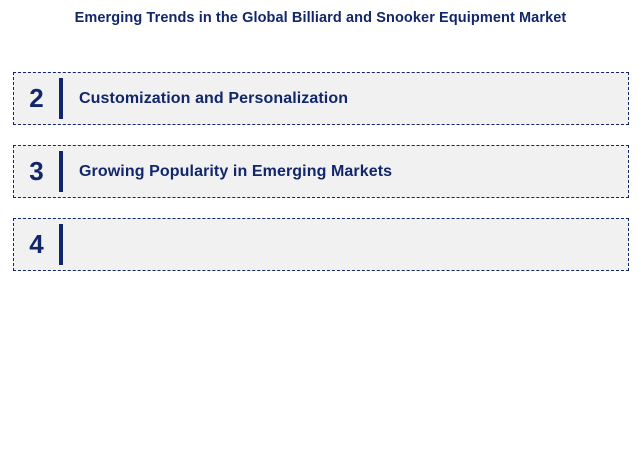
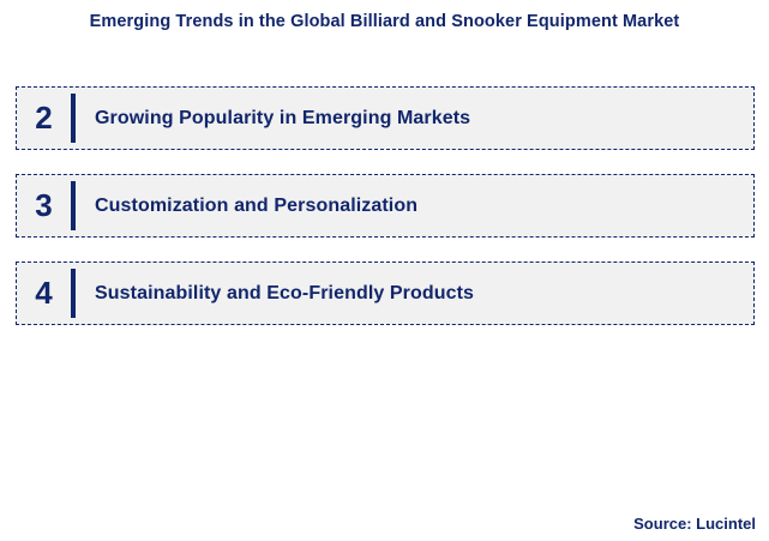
  Emerging Trends in the Global Billiard and Snooker Equipment Market
  2
- Customization and Personalization
+ Growing Popularity in Emerging Markets
  3
- Growing Popularity in Emerging Markets
+ Customization and Personalization
  4
+ Sustainability and Eco-Friendly Products
+ Source: Lucintel
